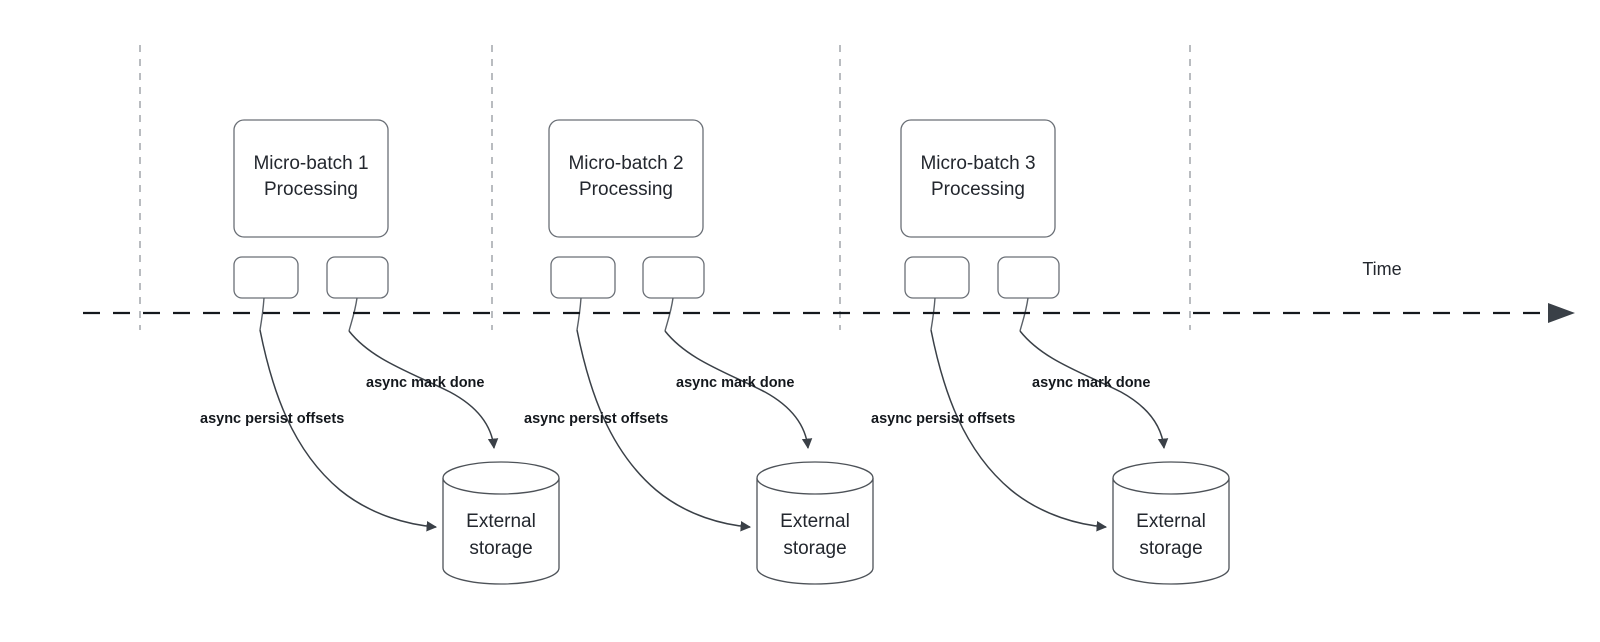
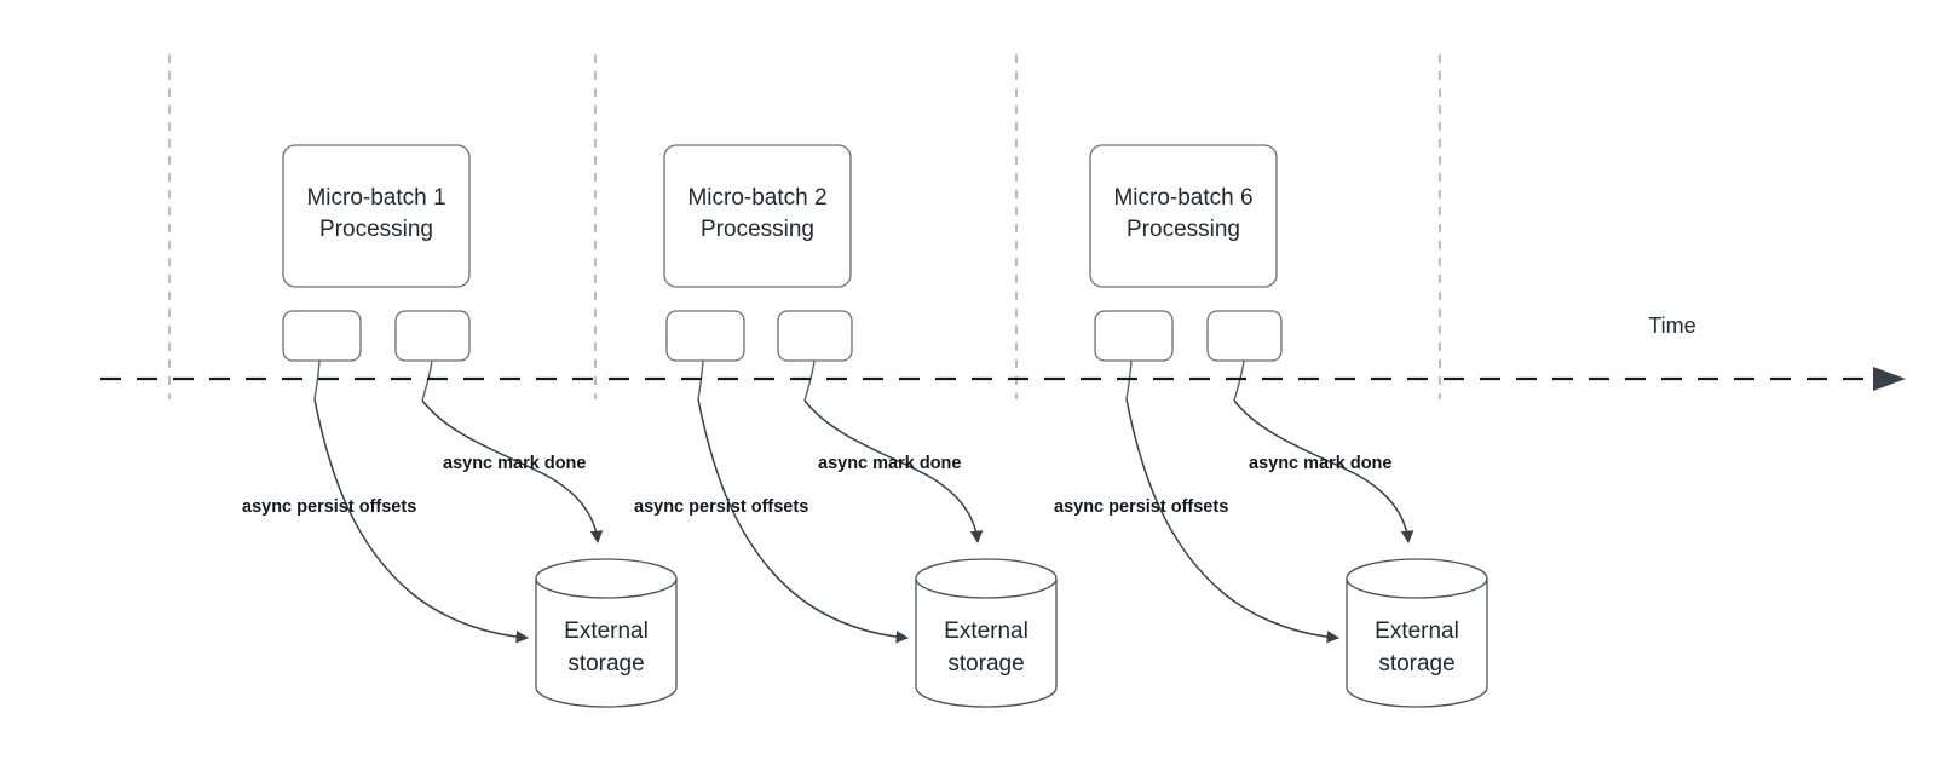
  Micro-batch 1
  Processing
  async persist offsets
  async mark done
  External
  storage
  Micro-batch 2
  Processing
  async persist offsets
  async mark done
  External
  storage
- Micro-batch 3
+ Micro-batch 6
  Processing
  async persist offsets
  async mark done
  External
  storage
  Time
